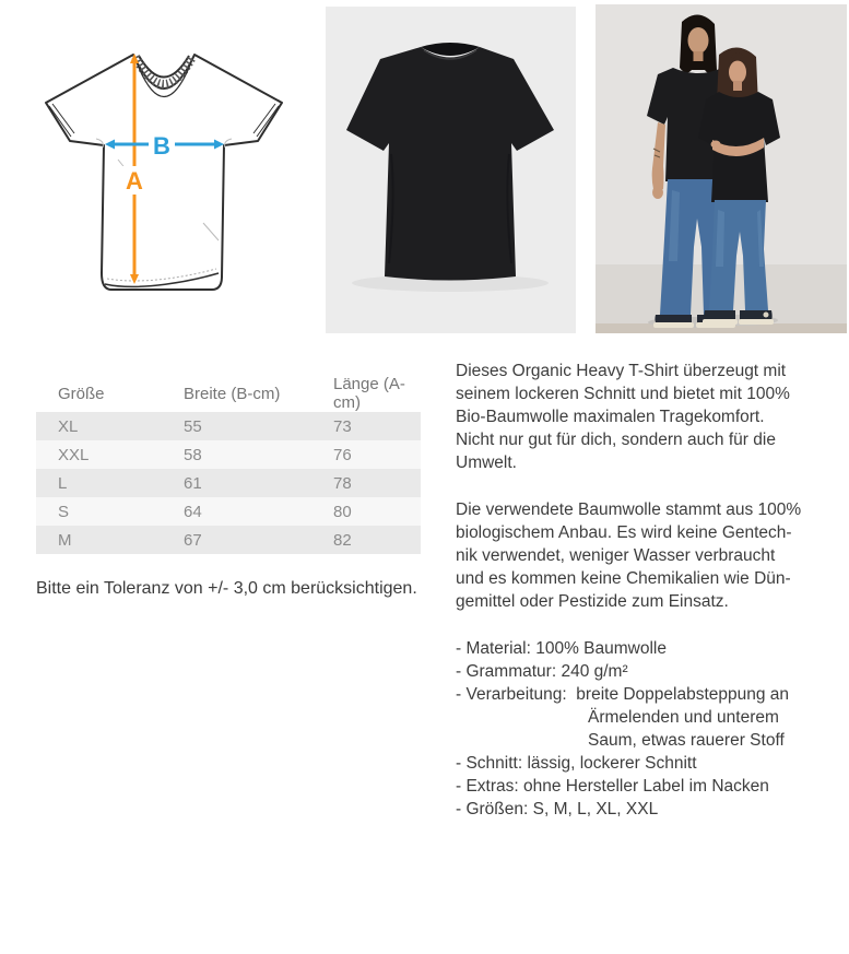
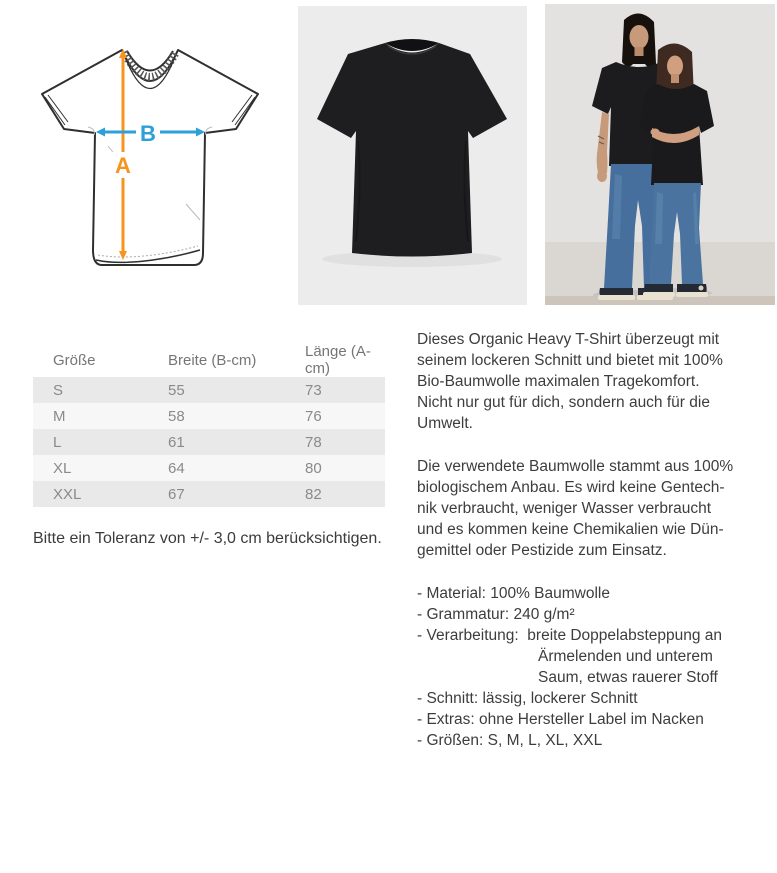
  A
  B
  Größe	Breite (B-cm)	Länge (A-cm)
- XL	55	73
+ S	55	73
- XXL	58	76
+ M	58	76
  L	61	78
- S	64	80
+ XL	64	80
- M	67	82
+ XXL	67	82
  Bitte ein Toleranz von +/- 3,0 cm berücksichtigen.
  Dieses Organic Heavy T-Shirt überzeugt mit
  seinem lockeren Schnitt und bietet mit 100%
  Bio-Baumwolle maximalen Tragekomfort.
  Nicht nur gut für dich, sondern auch für die
  Umwelt.
  Die verwendete Baumwolle stammt aus 100%
  biologischem Anbau. Es wird keine Gentech-
- nik verwendet, weniger Wasser verbraucht
+ nik verbraucht, weniger Wasser verbraucht
  und es kommen keine Chemikalien wie Dün-
  gemittel oder Pestizide zum Einsatz.
  - Material: 100% Baumwolle
  - Grammatur: 240 g/m²
  - Verarbeitung: breite Doppelabsteppung an
  Ärmelenden und unterem
  Saum, etwas rauerer Stoff
  - Schnitt: lässig, lockerer Schnitt
  - Extras: ohne Hersteller Label im Nacken
  - Größen: S, M, L, XL, XXL
